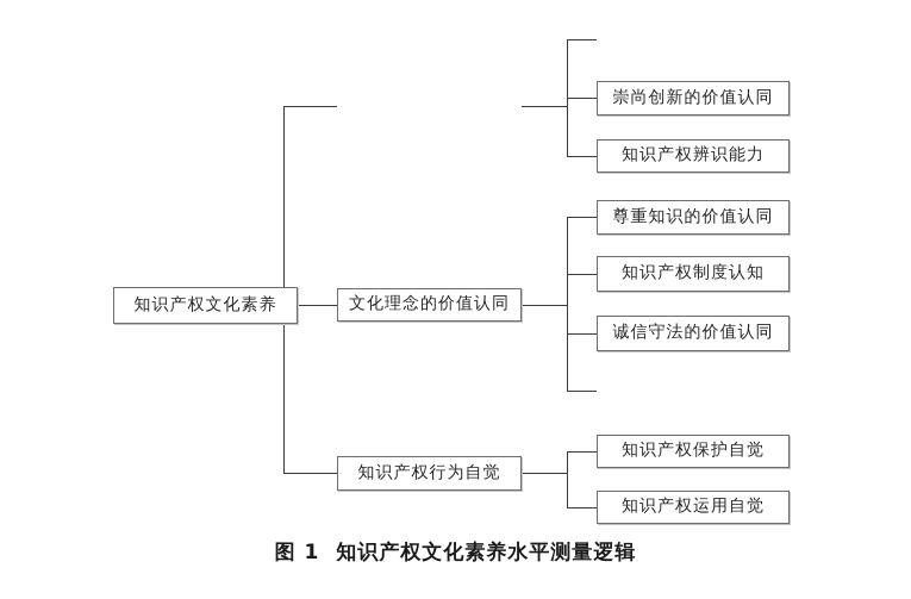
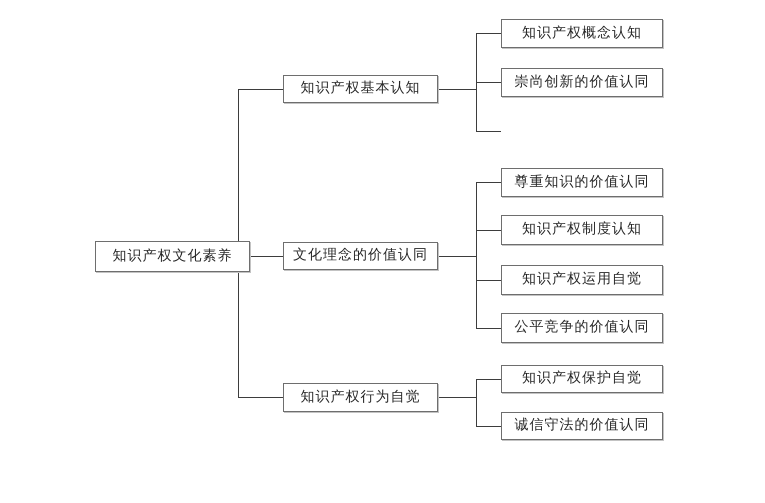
  知识产权文化素养
+ 知识产权基本认知
  文化理念的价值认同
  知识产权行为自觉
+ 知识产权概念认知
  崇尚创新的价值认同
- 知识产权辨识能力
  尊重知识的价值认同
  知识产权制度认知
- 诚信守法的价值认同
+ 知识产权运用自觉
+ 公平竞争的价值认同
  知识产权保护自觉
- 知识产权运用自觉
+ 诚信守法的价值认同
- 图 1 知识产权文化素养水平测量逻辑
